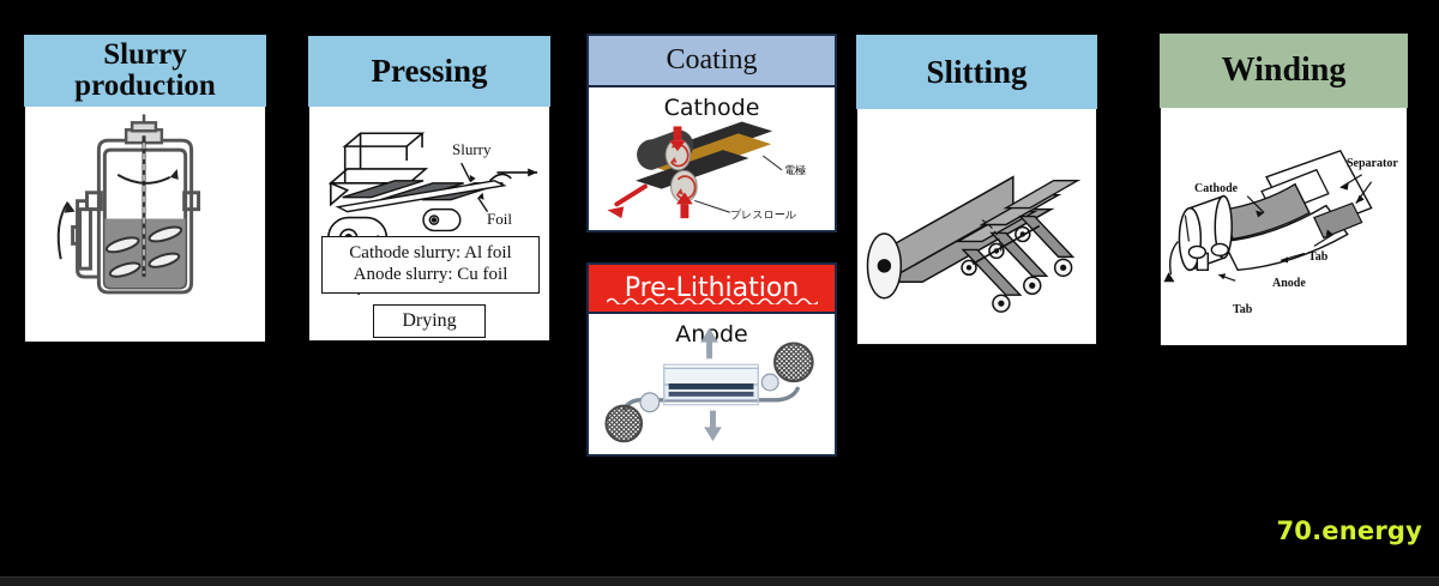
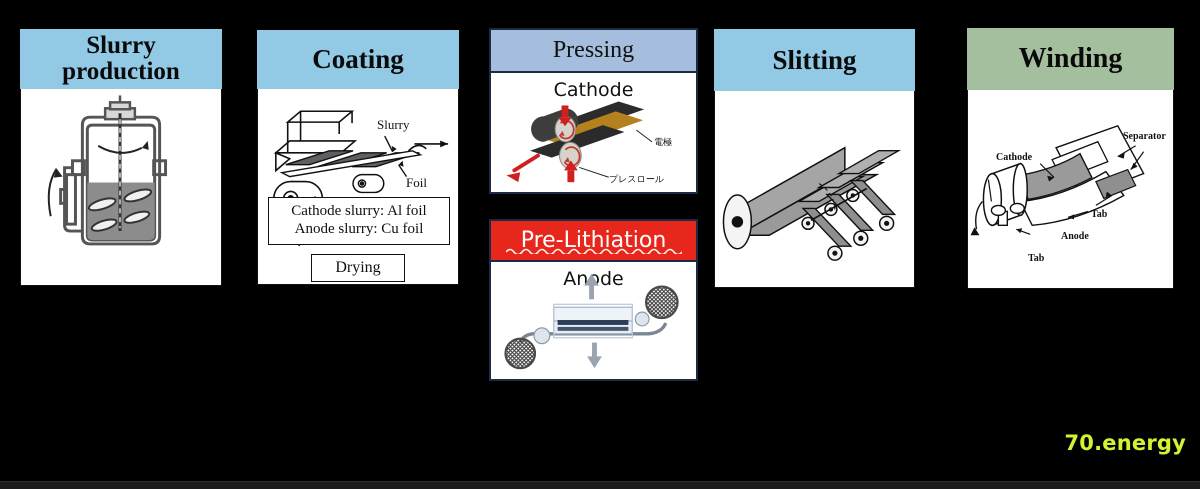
  Slurry
  production
- Pressing
+ Coating
  Slurry
  Foil
  Cathode slurry: Al foil
  Anode slurry: Cu foil
  Drying
- Coating
+ Pressing
  Cathode
  電極
  プレスロール
  Pre-Lithiation
  Ande
  Slitting
  Winding
  Separator
  Cathode
  Tab
  Anode
  Tab
  70.energy
